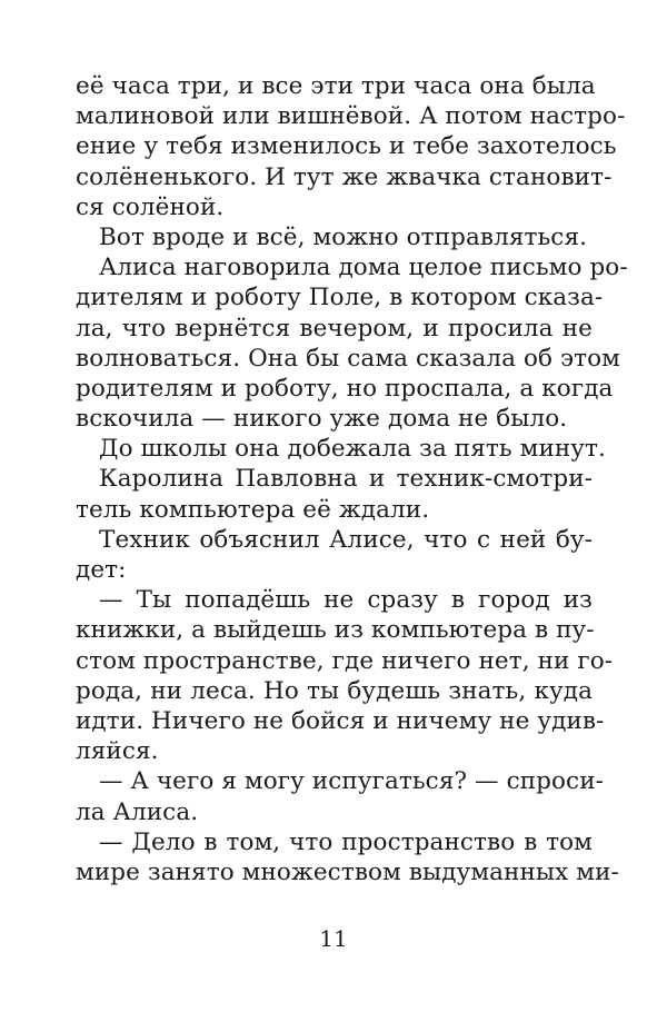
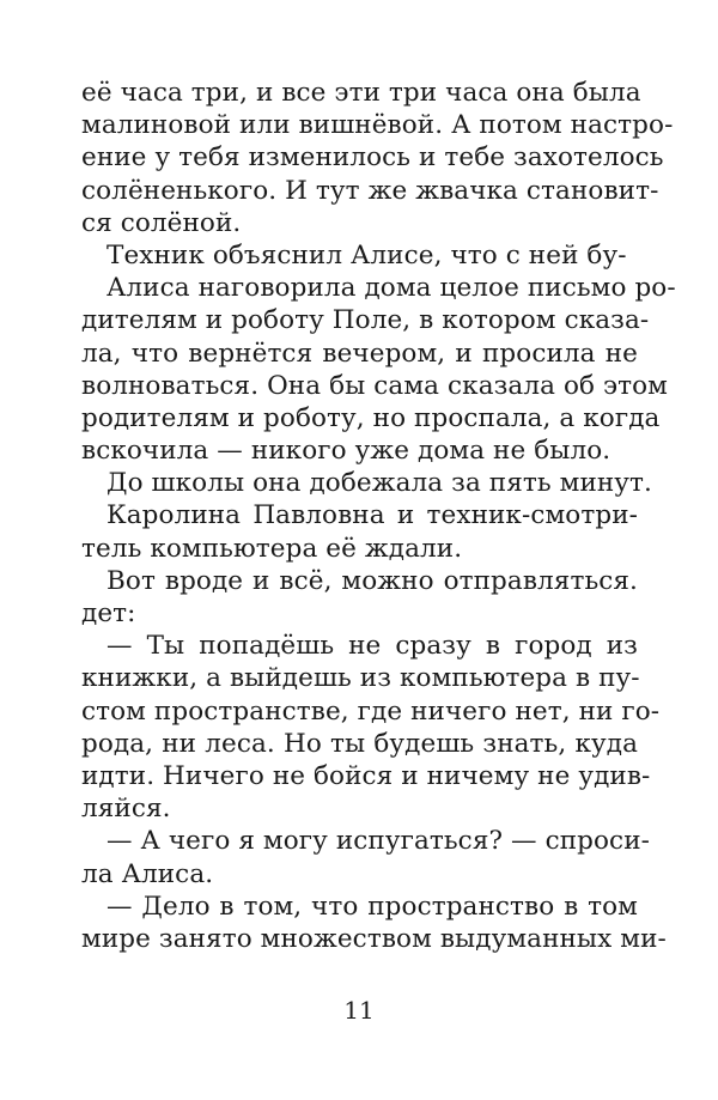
  её часа три, и все эти три часа она была
  малиновой или вишнёвой. А потом настро-
  ение у тебя изменилось и тебе захотелось
  солёненького. И тут же жвачка становит-
  ся солёной.
- Вот вроде и всё, можно отправляться.
+ Техник объяснил Алисе, что с ней бу-
  Алиса наговорила дома целое письмо ро-
  дителям и роботу Поле, в котором сказа-
  ла, что вернётся вечером, и просила не
  волноваться. Она бы сама сказала об этом
  родителям и роботу, но проспала, а когда
  вскочила — никого уже дома не было.
  До школы она добежала за пять минут.
  Каролина Павловна и техник-смотри-
  тель компьютера её ждали.
- Техник объяснил Алисе, что с ней бу-
+ Вот вроде и всё, можно отправляться.
  дет:
  — Ты попадёшь не сразу в город из
  книжки, а выйдешь из компьютера в пу-
  стом пространстве, где ничего нет, ни го-
  рода, ни леса. Но ты будешь знать, куда
  идти. Ничего не бойся и ничему не удив-
  ляйся.
  — А чего я могу испугаться? — спроси-
  ла Алиса.
  — Дело в том, что пространство в том
  мире занято множеством выдуманных ми-
  11
